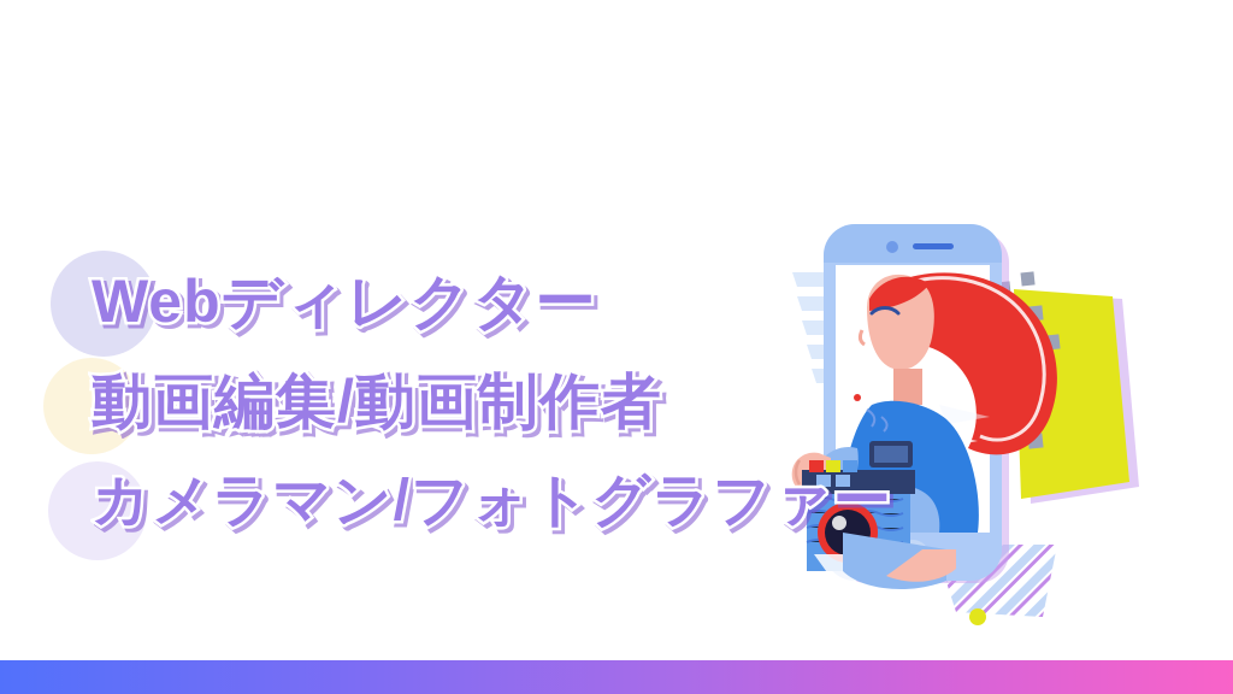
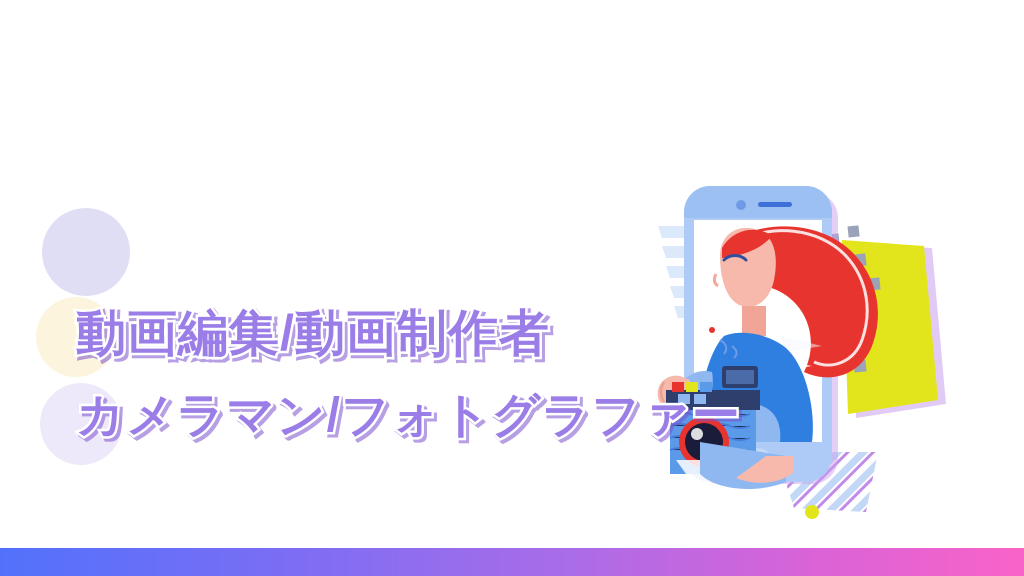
- Webディレクター
  動画編集/動画制作者
  カメラマン/フォトグラファー
